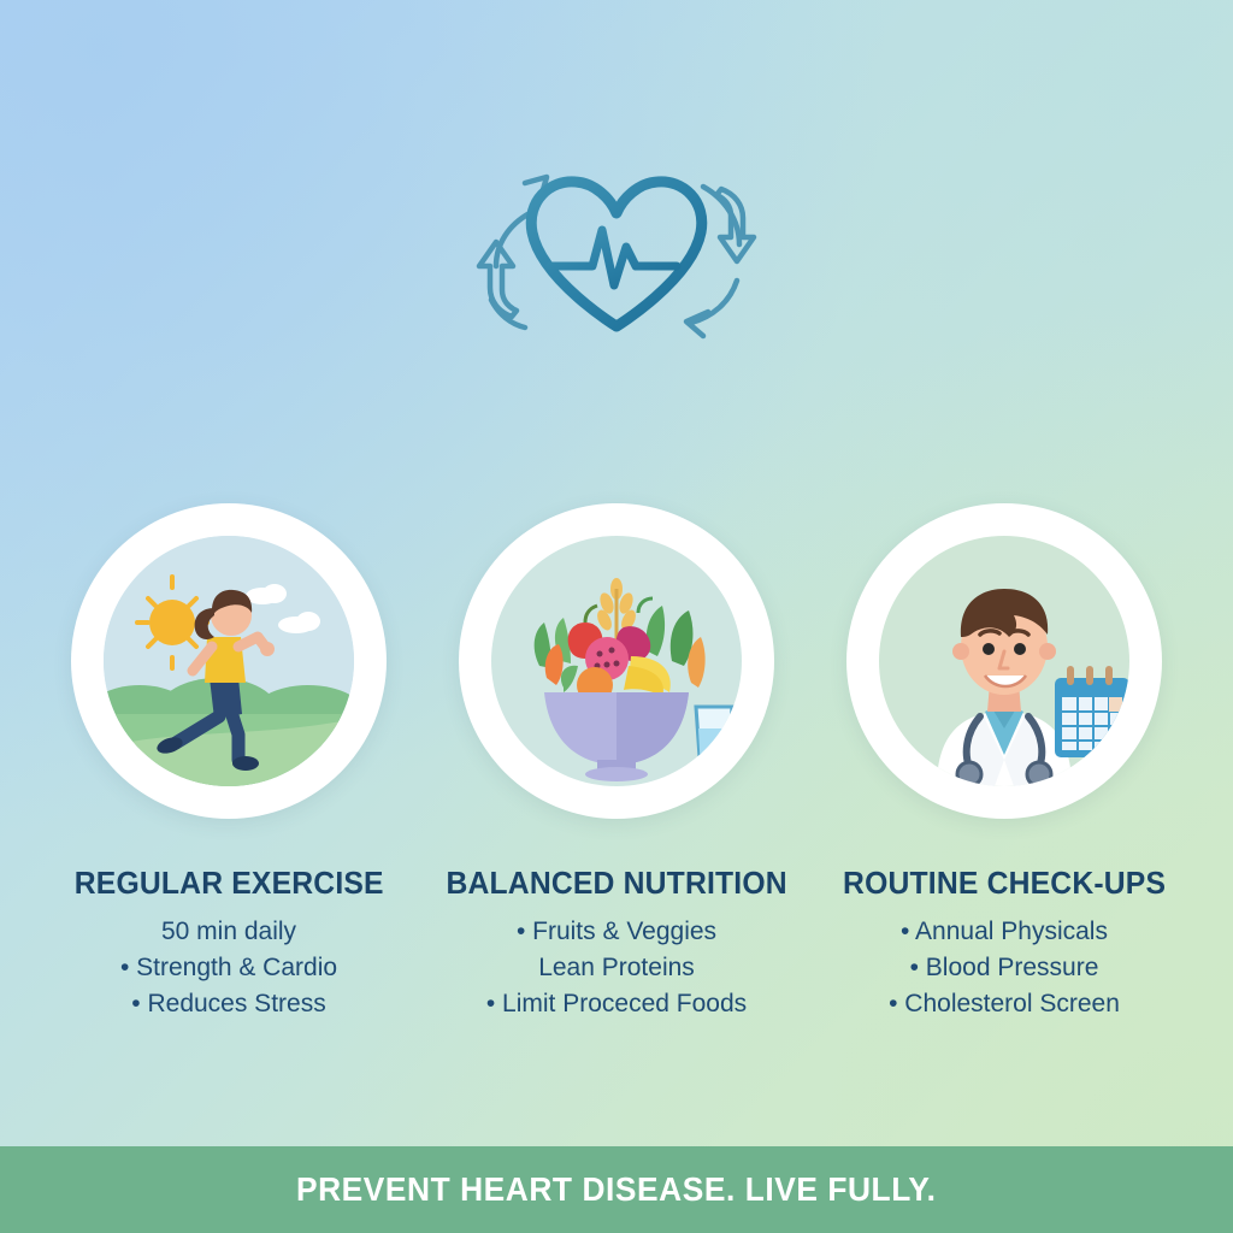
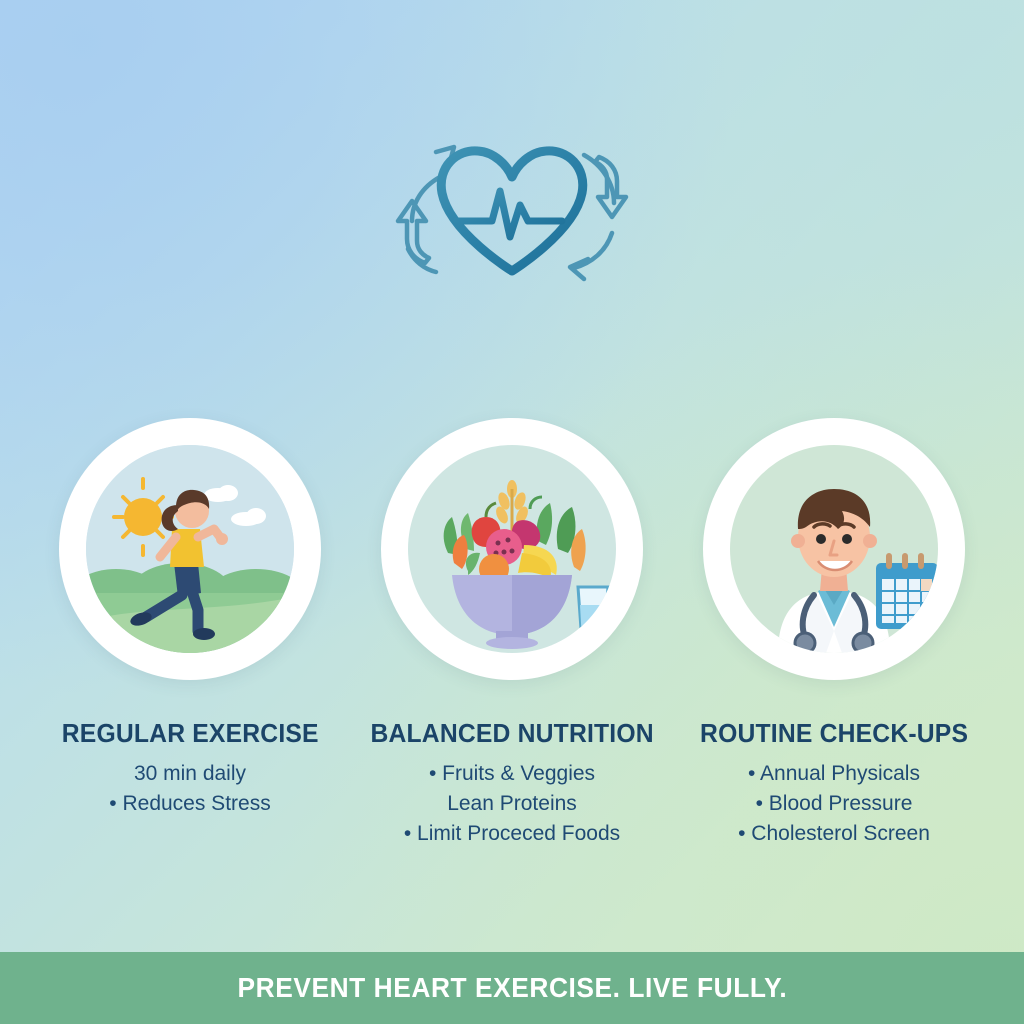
  REGULAR EXERCISE
- 50 min daily
+ 30 min daily
- • Strength & Cardio
  • Reduces Stress
  BALANCED NUTRITION
  • Fruits & Veggies
  Lean Proteins
  • Limit Proceced Foods
  ROUTINE CHECK-UPS
  • Annual Physicals
  • Blood Pressure
  • Cholesterol Screen
- PREVENT HEART DISEASE. LIVE FULLY.
+ PREVENT HEART EXERCISE. LIVE FULLY.
